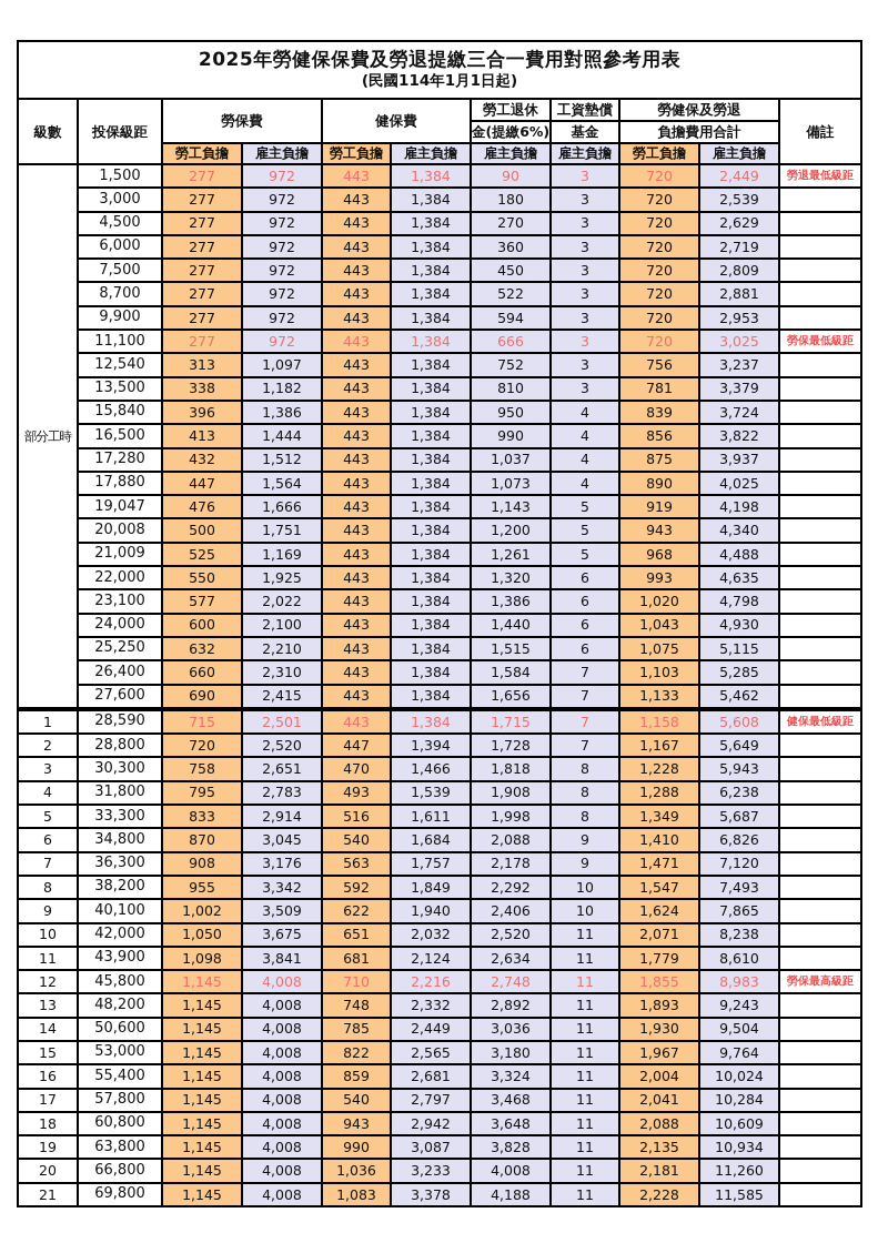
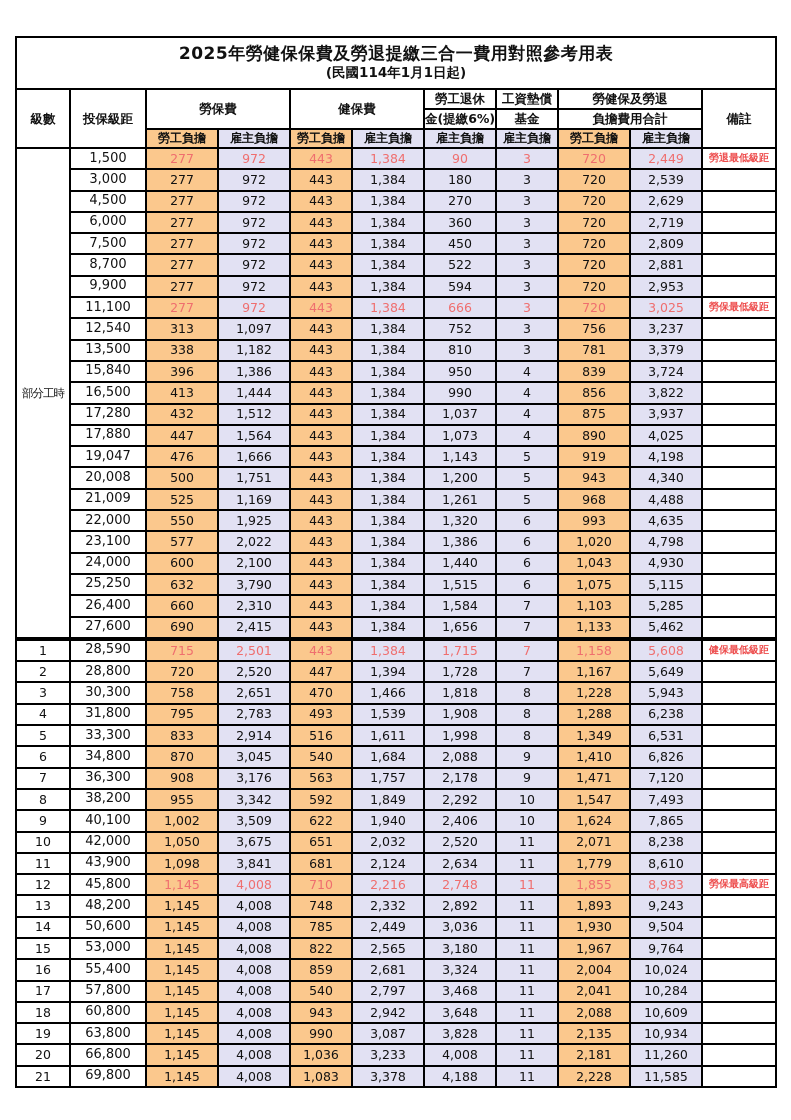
  2025年勞健保保費及勞退提繳三合一費用對照參考用表 (民國114年1月1日起)
  級數	投保級距	勞保費	健保費	勞工退休	工資墊償	勞健保及勞退	備註
  金(提繳6%)	基金	負擔費用合計
  勞工負擔	雇主負擔	勞工負擔	雇主負擔	雇主負擔	雇主負擔	勞工負擔	雇主負擔
  部分工時	1,500	277	972	443	1,384	90	3	720	2,449	勞退最低級距
  3,000	277	972	443	1,384	180	3	720	2,539
  4,500	277	972	443	1,384	270	3	720	2,629
  6,000	277	972	443	1,384	360	3	720	2,719
  7,500	277	972	443	1,384	450	3	720	2,809
  8,700	277	972	443	1,384	522	3	720	2,881
  9,900	277	972	443	1,384	594	3	720	2,953
  11,100	277	972	443	1,384	666	3	720	3,025	勞保最低級距
  12,540	313	1,097	443	1,384	752	3	756	3,237
  13,500	338	1,182	443	1,384	810	3	781	3,379
  15,840	396	1,386	443	1,384	950	4	839	3,724
  16,500	413	1,444	443	1,384	990	4	856	3,822
  17,280	432	1,512	443	1,384	1,037	4	875	3,937
  17,880	447	1,564	443	1,384	1,073	4	890	4,025
  19,047	476	1,666	443	1,384	1,143	5	919	4,198
  20,008	500	1,751	443	1,384	1,200	5	943	4,340
  21,009	525	1,169	443	1,384	1,261	5	968	4,488
  22,000	550	1,925	443	1,384	1,320	6	993	4,635
  23,100	577	2,022	443	1,384	1,386	6	1,020	4,798
  24,000	600	2,100	443	1,384	1,440	6	1,043	4,930
- 25,250	632	2,210	443	1,384	1,515	6	1,075	5,115
+ 25,250	632	3,790	443	1,384	1,515	6	1,075	5,115
  26,400	660	2,310	443	1,384	1,584	7	1,103	5,285
  27,600	690	2,415	443	1,384	1,656	7	1,133	5,462
  1	28,590	715	2,501	443	1,384	1,715	7	1,158	5,608	健保最低級距
  2	28,800	720	2,520	447	1,394	1,728	7	1,167	5,649
  3	30,300	758	2,651	470	1,466	1,818	8	1,228	5,943
  4	31,800	795	2,783	493	1,539	1,908	8	1,288	6,238
- 5	33,300	833	2,914	516	1,611	1,998	8	1,349	5,687
+ 5	33,300	833	2,914	516	1,611	1,998	8	1,349	6,531
  6	34,800	870	3,045	540	1,684	2,088	9	1,410	6,826
  7	36,300	908	3,176	563	1,757	2,178	9	1,471	7,120
  8	38,200	955	3,342	592	1,849	2,292	10	1,547	7,493
  9	40,100	1,002	3,509	622	1,940	2,406	10	1,624	7,865
  10	42,000	1,050	3,675	651	2,032	2,520	11	2,071	8,238
  11	43,900	1,098	3,841	681	2,124	2,634	11	1,779	8,610
  12	45,800	1,145	4,008	710	2,216	2,748	11	1,855	8,983	勞保最高級距
  13	48,200	1,145	4,008	748	2,332	2,892	11	1,893	9,243
  14	50,600	1,145	4,008	785	2,449	3,036	11	1,930	9,504
  15	53,000	1,145	4,008	822	2,565	3,180	11	1,967	9,764
  16	55,400	1,145	4,008	859	2,681	3,324	11	2,004	10,024
  17	57,800	1,145	4,008	540	2,797	3,468	11	2,041	10,284
  18	60,800	1,145	4,008	943	2,942	3,648	11	2,088	10,609
  19	63,800	1,145	4,008	990	3,087	3,828	11	2,135	10,934
  20	66,800	1,145	4,008	1,036	3,233	4,008	11	2,181	11,260
  21	69,800	1,145	4,008	1,083	3,378	4,188	11	2,228	11,585
